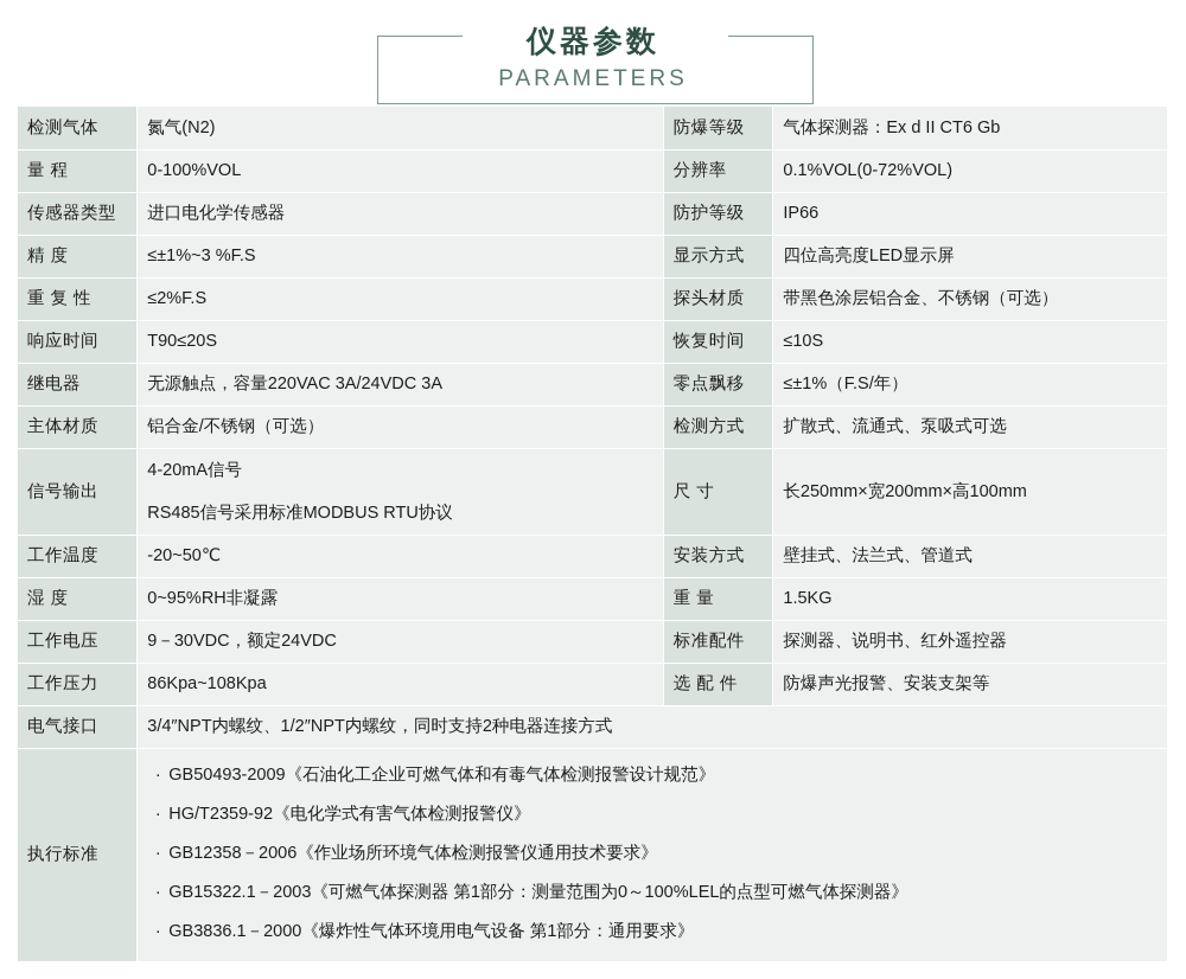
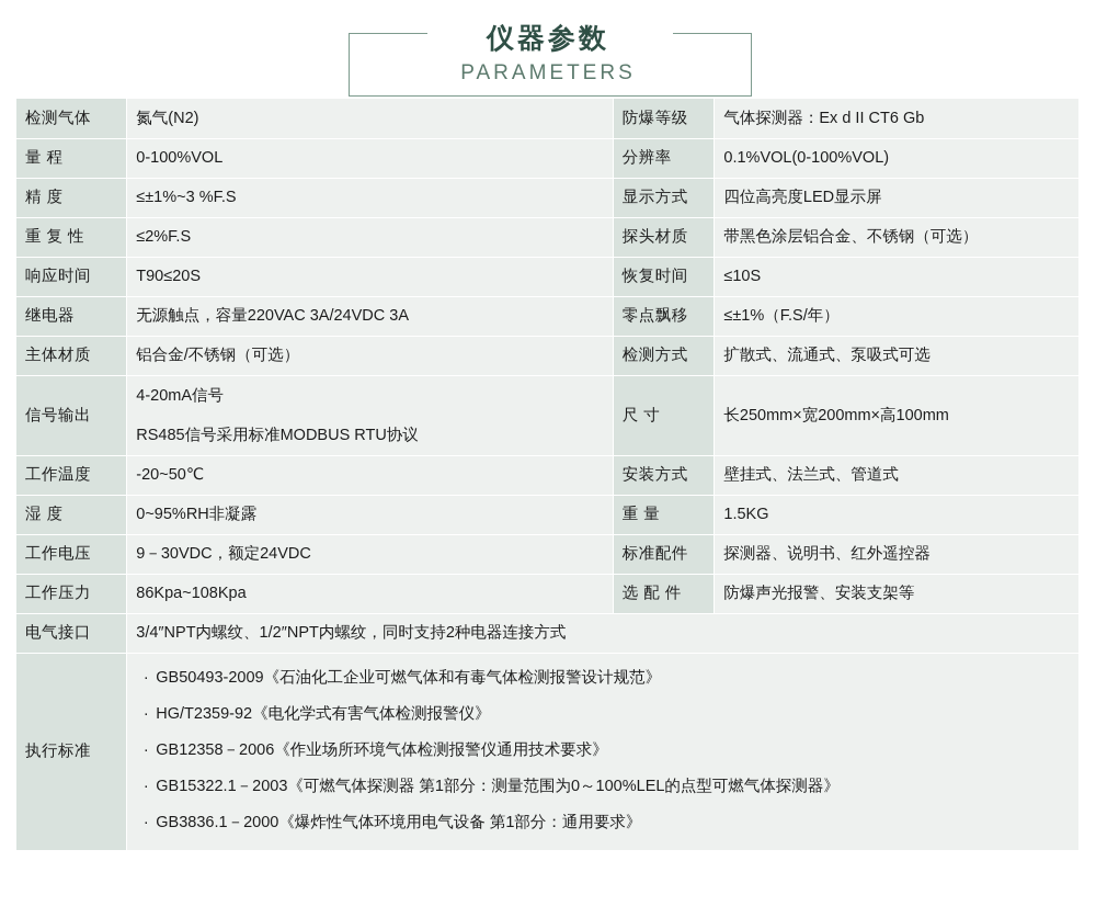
  仪器参数
  PARAMETERS
  检测气体	氮气(N2)	防爆等级	气体探测器：Ex d II CT6 Gb
- 量 程	0-100%VOL	分辨率	0.1%VOL(0-72%VOL)
+ 量 程	0-100%VOL	分辨率	0.1%VOL(0-100%VOL)
- 传感器类型	进口电化学传感器	防护等级	IP66
  精 度	≤±1%~3 %F.S	显示方式	四位高亮度LED显示屏
  重 复 性	≤2%F.S	探头材质	带黑色涂层铝合金、不锈钢（可选）
  响应时间	T90≤20S	恢复时间	≤10S
  继电器	无源触点，容量220VAC 3A/24VDC 3A	零点飘移	≤±1%（F.S/年）
  主体材质	铝合金/不锈钢（可选）	检测方式	扩散式、流通式、泵吸式可选
  信号输出	4-20mA信号 RS485信号采用标准MODBUS RTU协议	尺 寸	长250mm×宽200mm×高100mm
  工作温度	-20~50℃	安装方式	壁挂式、法兰式、管道式
  湿 度	0~95%RH非凝露	重 量	1.5KG
  工作电压	9－30VDC，额定24VDC	标准配件	探测器、说明书、红外遥控器
  工作压力	86Kpa~108Kpa	选 配 件	防爆声光报警、安装支架等
  电气接口	3/4″NPT内螺纹、1/2″NPT内螺纹，同时支持2种电器连接方式
  执行标准	· GB50493-2009《石油化工企业可燃气体和有毒气体检测报警设计规范》 · HG/T2359-92《电化学式有害气体检测报警仪》 · GB12358－2006《作业场所环境气体检测报警仪通用技术要求》 · GB15322.1－2003《可燃气体探测器 第1部分：测量范围为0～100%LEL的点型可燃气体探测器》 · GB3836.1－2000《爆炸性气体环境用电气设备 第1部分：通用要求》
